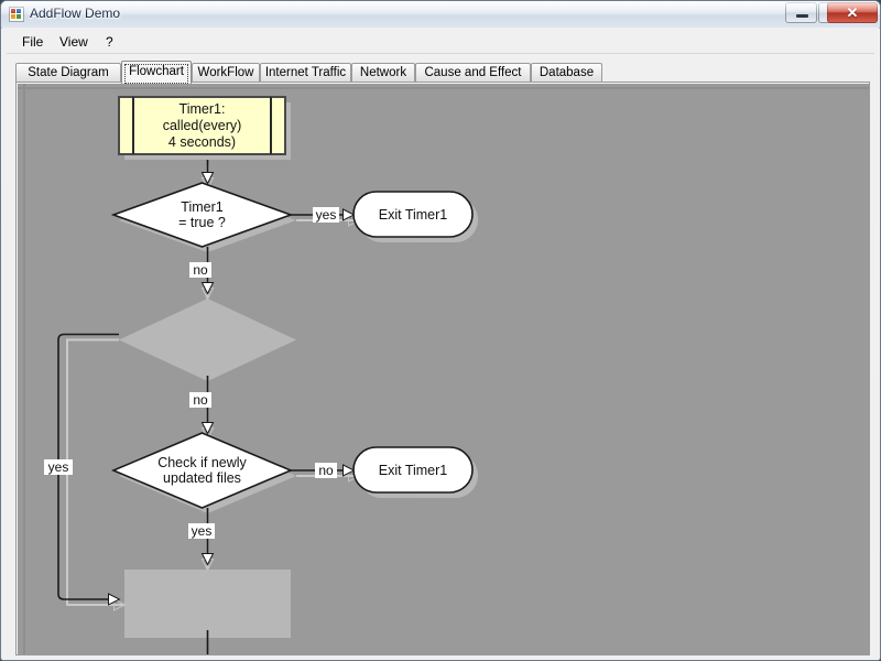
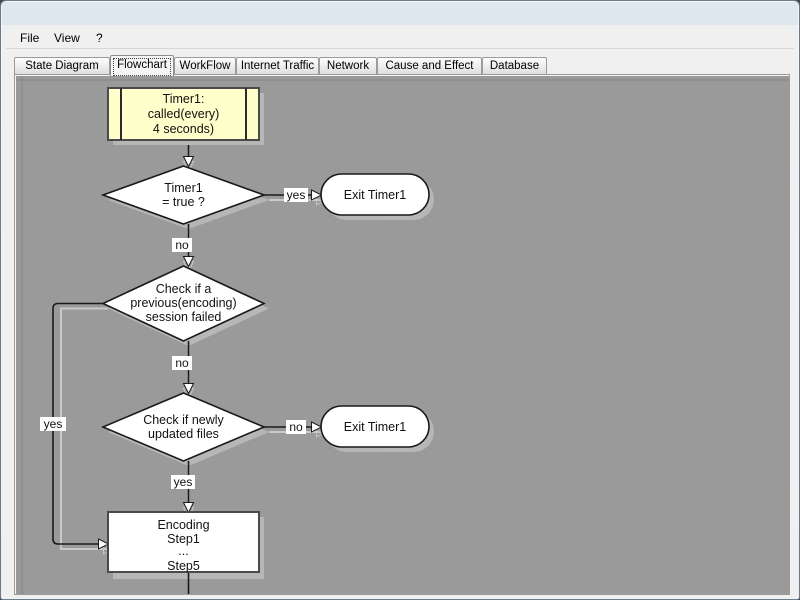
- AddFlow Demo
  File
  View
  ?
  State Diagram
  Flowchart
  WorkFlow
  Internet Traffic
  Network
  Cause and Effect
  Database
  Timer1:
  called(every)
  4 seconds)
  Timer1
  = true ?
  Exit Timer1
+ Check if a
+ previous(encoding)
+ session failed
  Check if newly
  updated files
  Exit Timer1
+ Encoding
+ Step1
+ ...
+ Step5
  yes
  no
  no
  no
  yes
  yes
